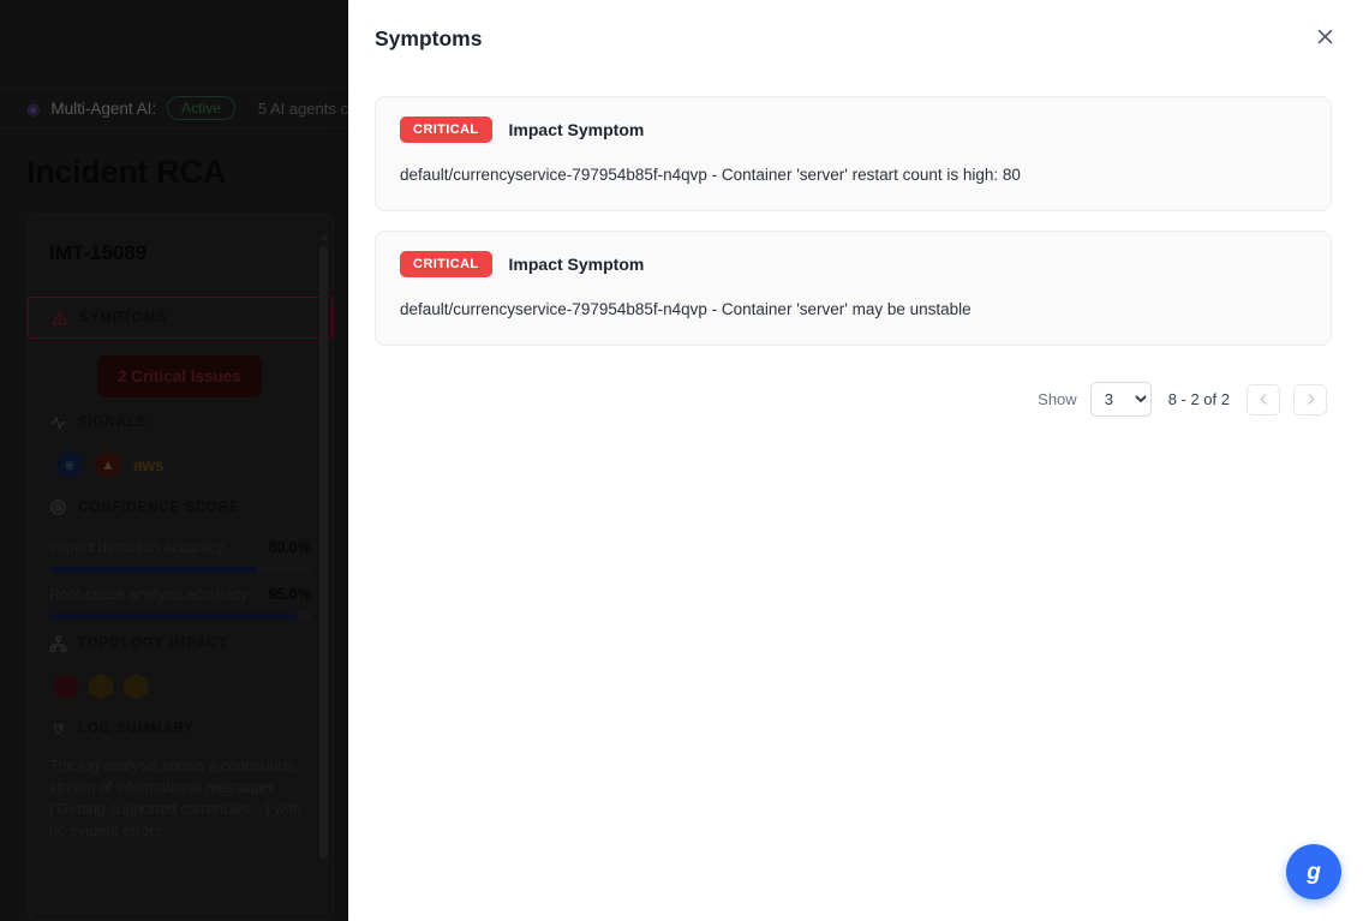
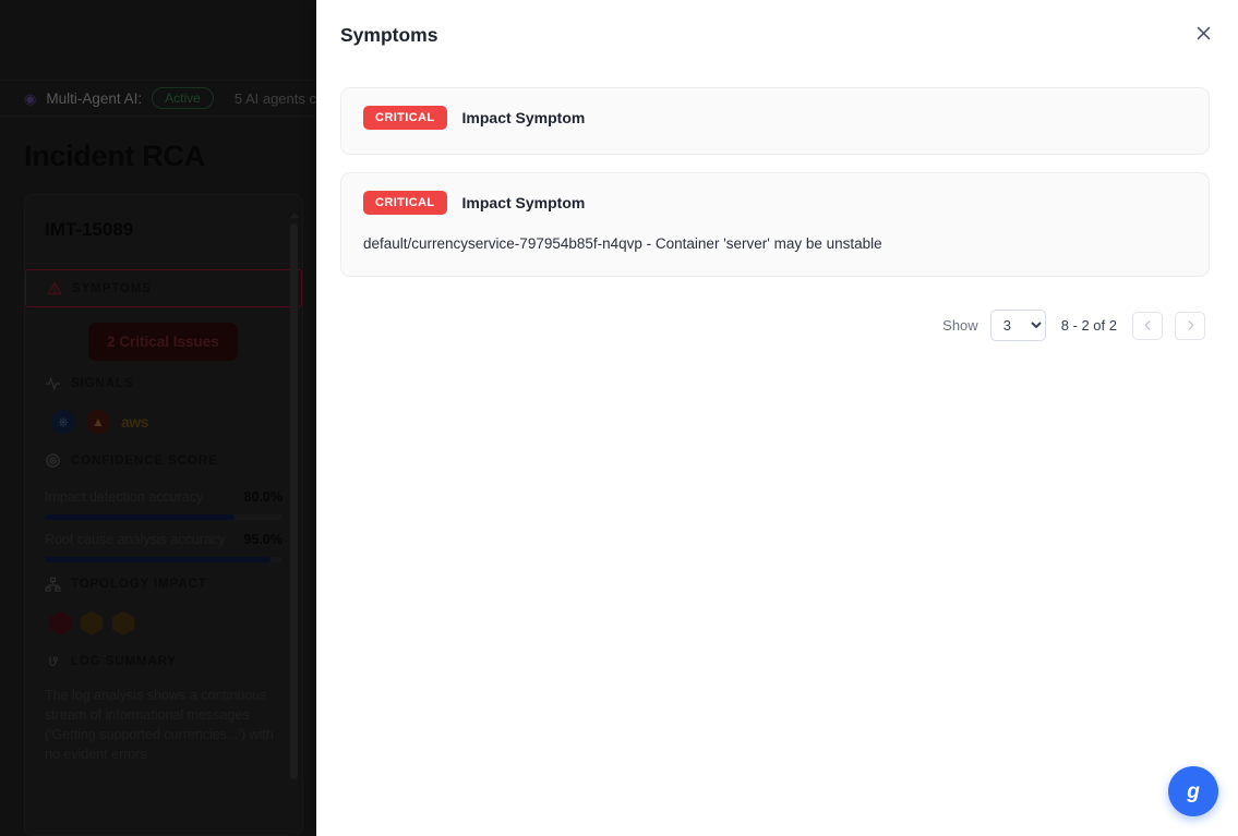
  ◉
  Multi-Agent AI:
  Active
  2 Critical Issues
  ⎈
  ▲
  aws
  Symptoms
  CRITICAL
  Impact Symptom
- default/currencyservice-797954b85f-n4qvp - Container 'server' restart count is high: 80
  CRITICAL
  Impact Symptom
  default/currencyservice-797954b85f-n4qvp - Container 'server' may be unstable
  Show
  3
  8 - 2 of 2
  ɡ
